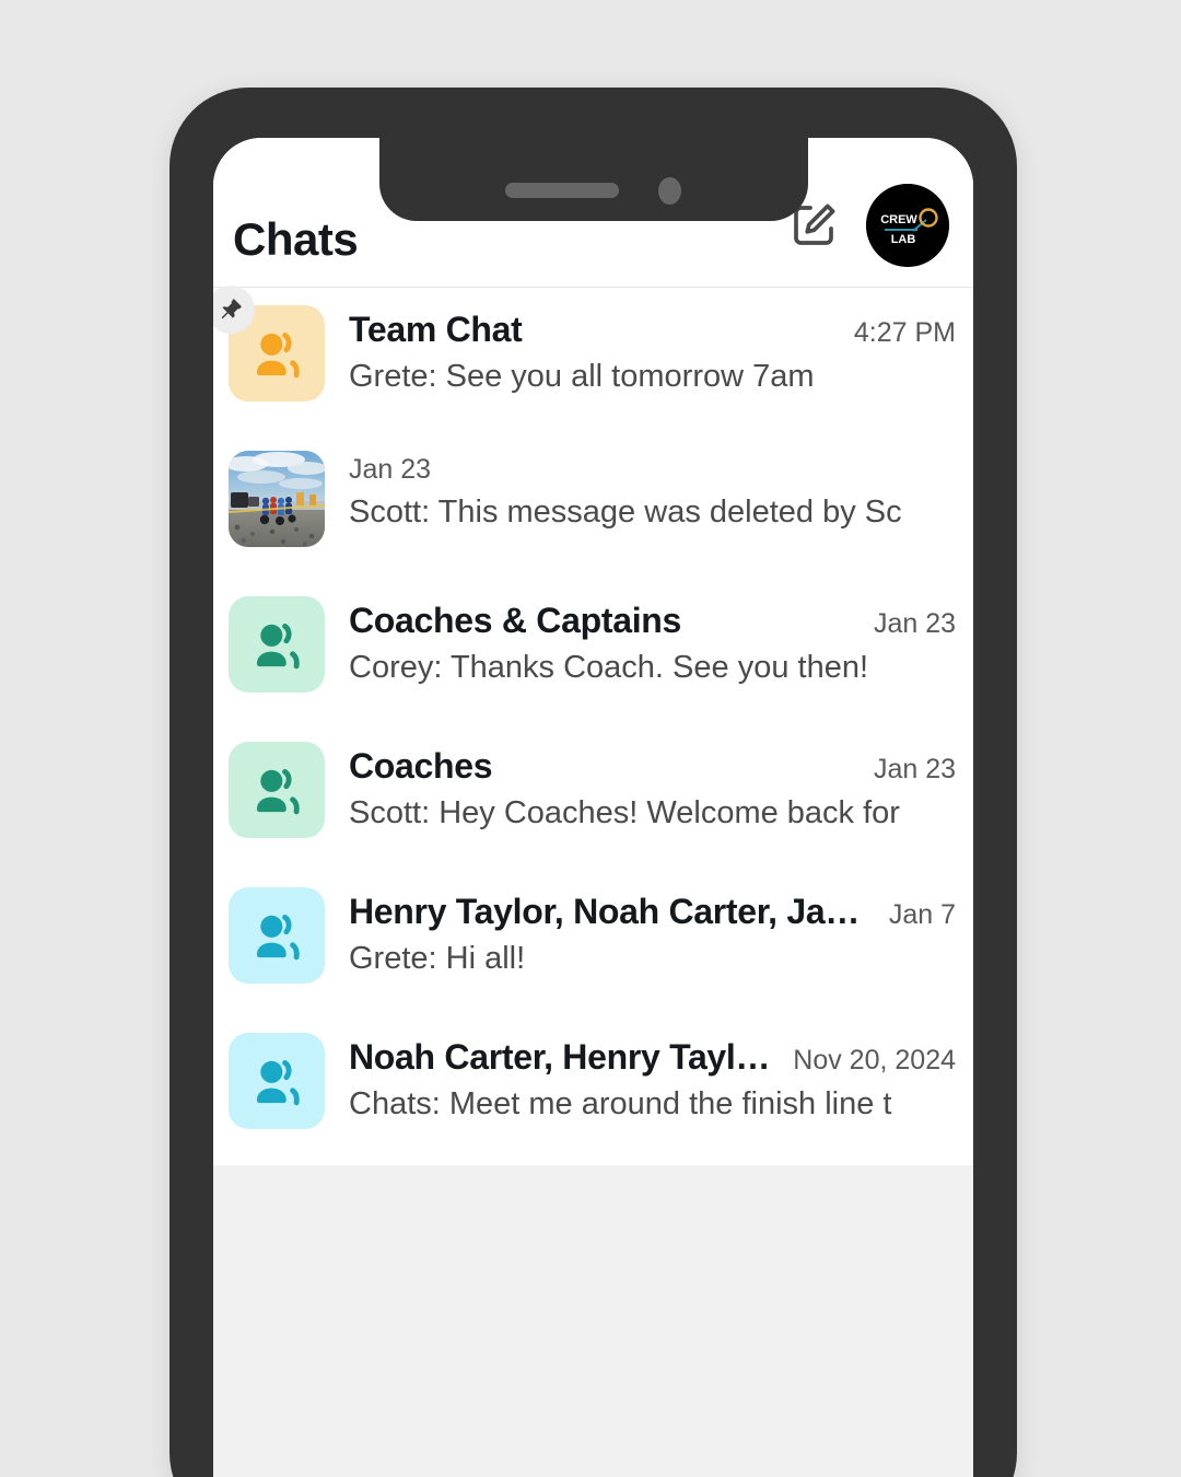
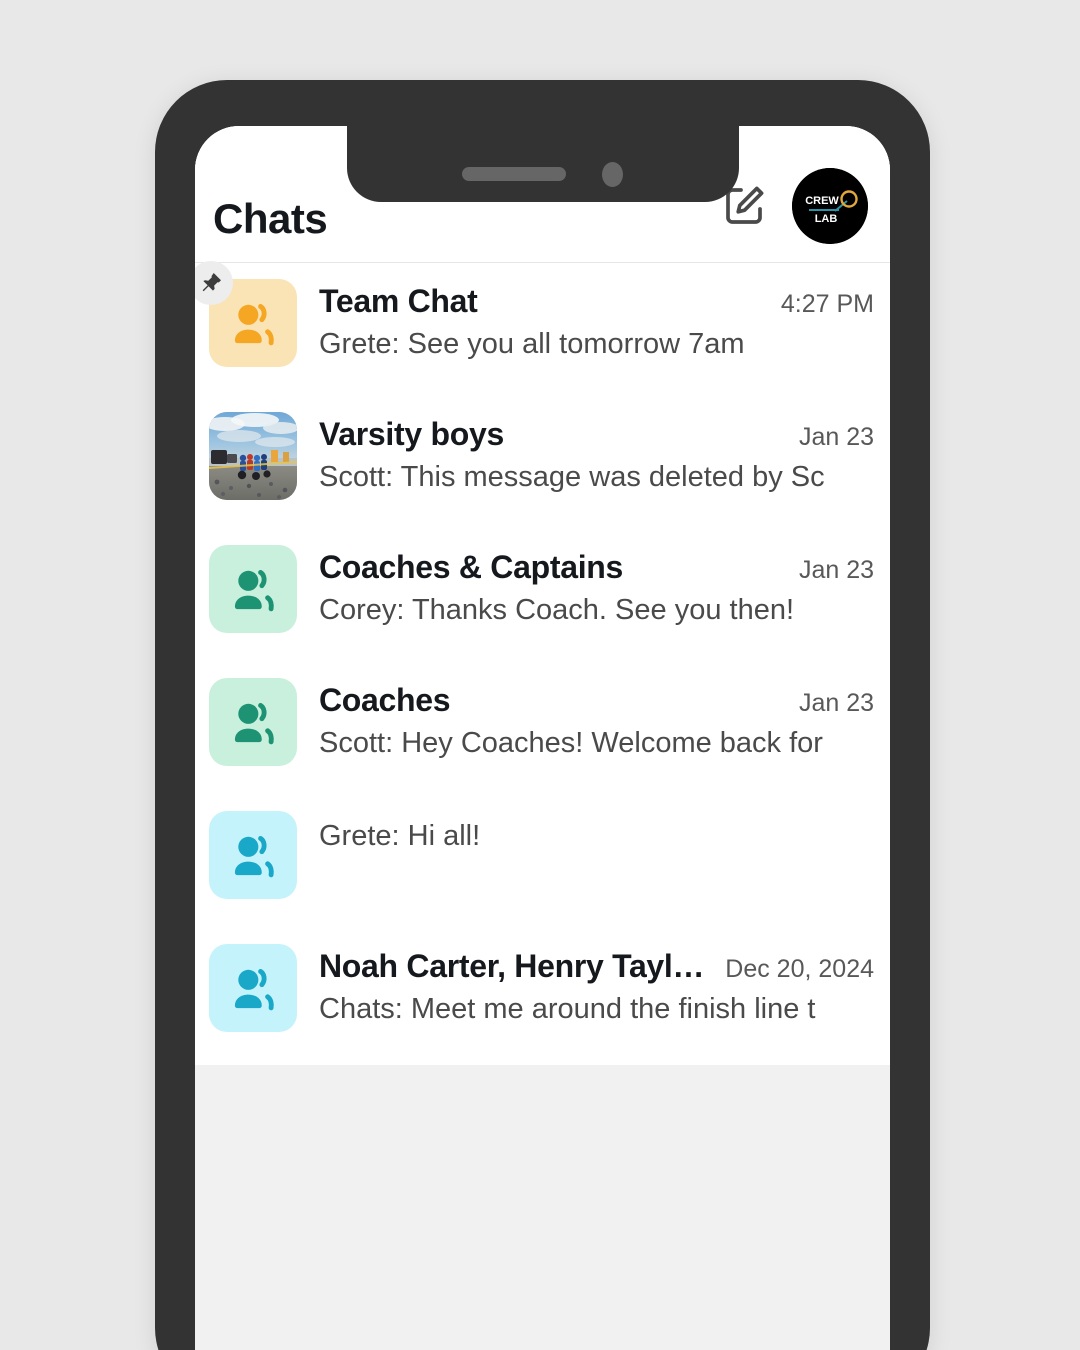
  Chats
  CREW
  LAB
  Team Chat
  4:27 PM
  Grete: See you all tomorrow 7am
+ Varsity boys
  Jan 23
  Scott: This message was deleted by Sc
  Coaches & Captains
  Jan 23
  Corey: Thanks Coach. See you then!
  Coaches
  Jan 23
  Scott: Hey Coaches! Welcome back for
- Henry Taylor, Noah Carter, Jac…
- Jan 7
  Grete: Hi all!
  Noah Carter, Henry Taylo…
- Nov 20, 2024
+ Dec 20, 2024
  Chats: Meet me around the finish line t
